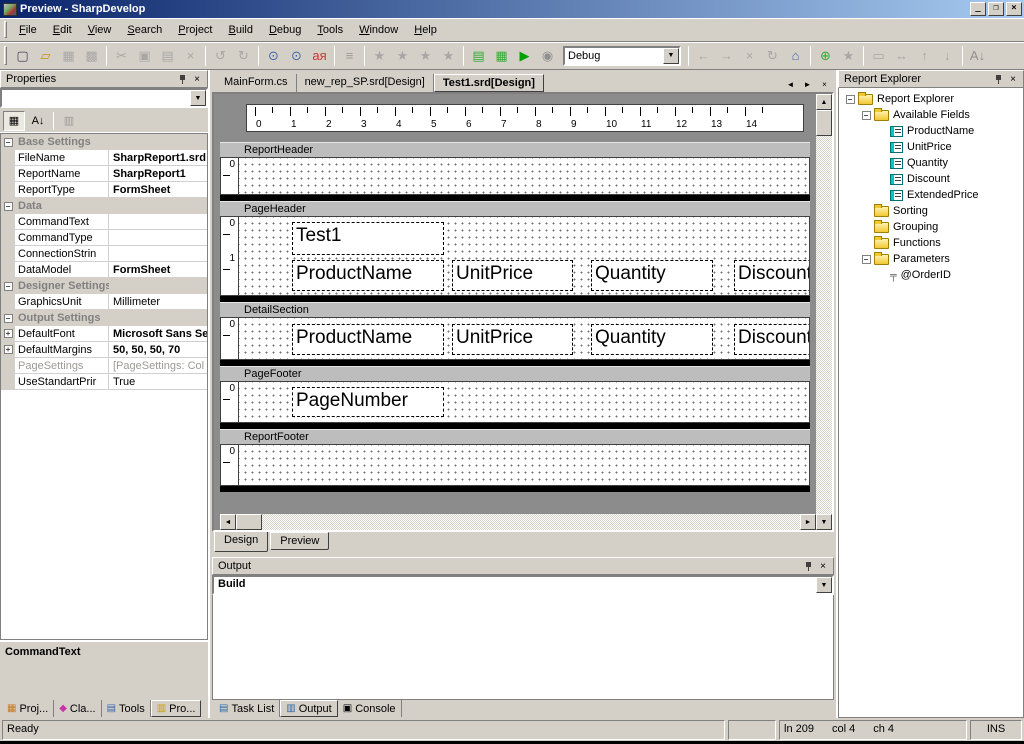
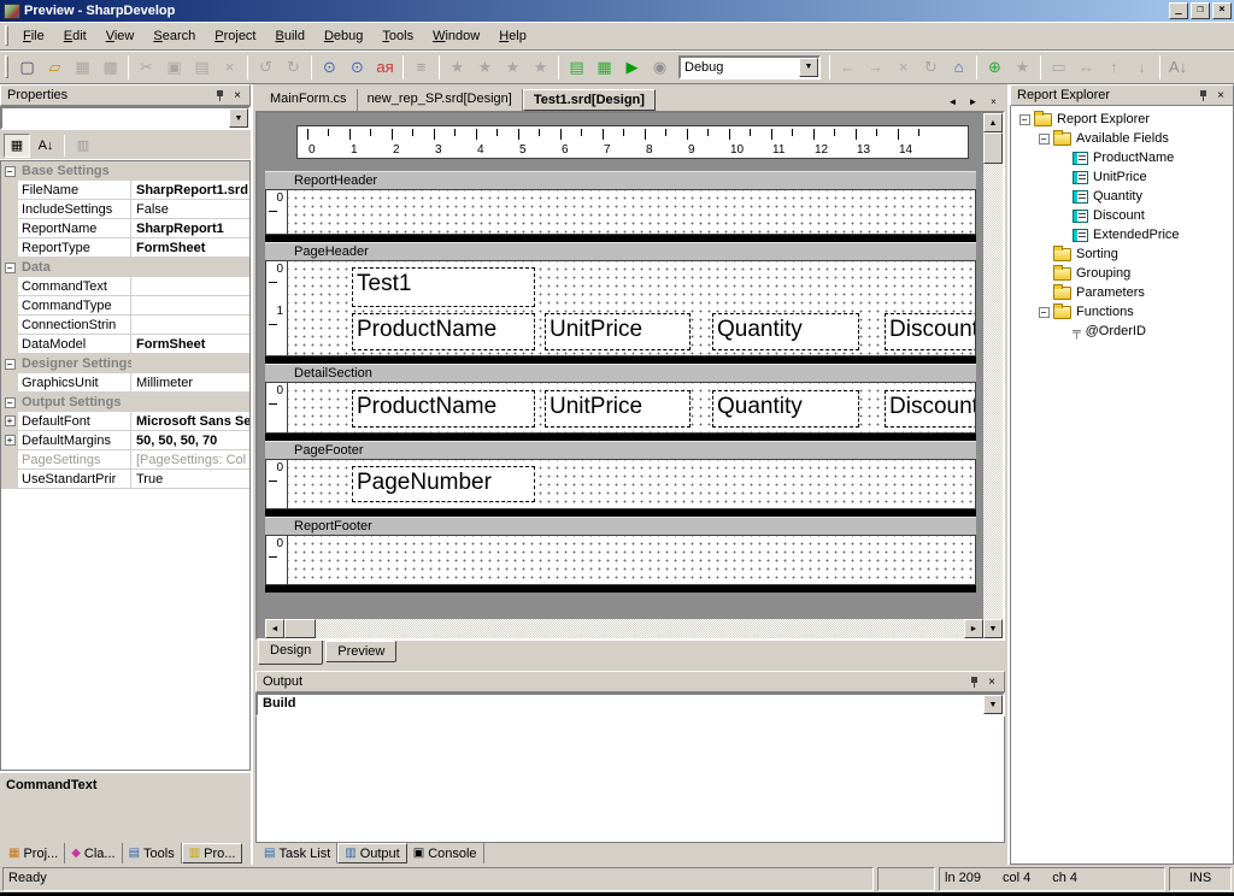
  Preview - SharpDevelop
  _
  ❐
  ×
  File
  Edit
  View
  Search
  Project
  Build
  Debug
  Tools
  Window
  Help
  ▢
  ▱
  ▦
  ▩
  ✂
  ▣
  ▤
  ×
  ↺
  ↻
  ⊙
  ⊙
  aя
  ≡
  ★
  ★
  ★
  ★
  ▤
  ▦
  ▶
  ◉
  Debug
  ←
  →
  ×
  ↻
  ⌂
  ⊕
  ★
  ▭
  ↔
  ↑
  ↓
  A↓
  Properties
  ×
  ▦
  A↓
  ▥
  −
  Base Settings
  FileName
  SharpReport1.srd
+ IncludeSettings
+ False
  ReportName
  SharpReport1
  ReportType
  FormSheet
  −
  Data
  CommandText
  CommandType
  ConnectionStrin
  DataModel
  FormSheet
  −
  Designer Settings
  GraphicsUnit
  Millimeter
  −
  Output Settings
  +
  DefaultFont
  Microsoft Sans Se
  +
  DefaultMargins
  50, 50, 50, 70
  PageSettings
  [PageSettings: Col
  UseStandartPrir
  True
  CommandText
  ▦
  Proj...
  ◆
  Cla...
  ▤
  Tools
  ▥
  Pro...
  MainForm.cs
  new_rep_SP.srd[Design]
  Test1.srd[Design]
  ◄
  ►
  ×
  0
  1
  2
  3
  4
  5
  6
  7
  8
  9
  10
  11
  12
  13
  14
  ReportHeader
  0
  PageHeader
  0
  1
  Test1
  ProductName
  UnitPrice
  Quantity
  Discoun
  DetailSection
  0
  ProductName
  UnitPrice
  Quantity
  Discoun
  PageFooter
  0
  PageNumber
  ReportFooter
  0
  Design
  Preview
  Output
  ×
  Build
  ▤
  Task List
  ▥
  Output
  ▣
  Console
  Report Explorer
  ×
  −
  Report Explorer
  −
  Available Fields
  ProductName
  UnitPrice
  Quantity
  Discount
  ExtendedPrice
  Sorting
  Grouping
- Functions
+ Parameters
  −
- Parameters
+ Functions
  ╤
  @OrderID
  Ready
  ln 209
  col 4
  ch 4
  INS
